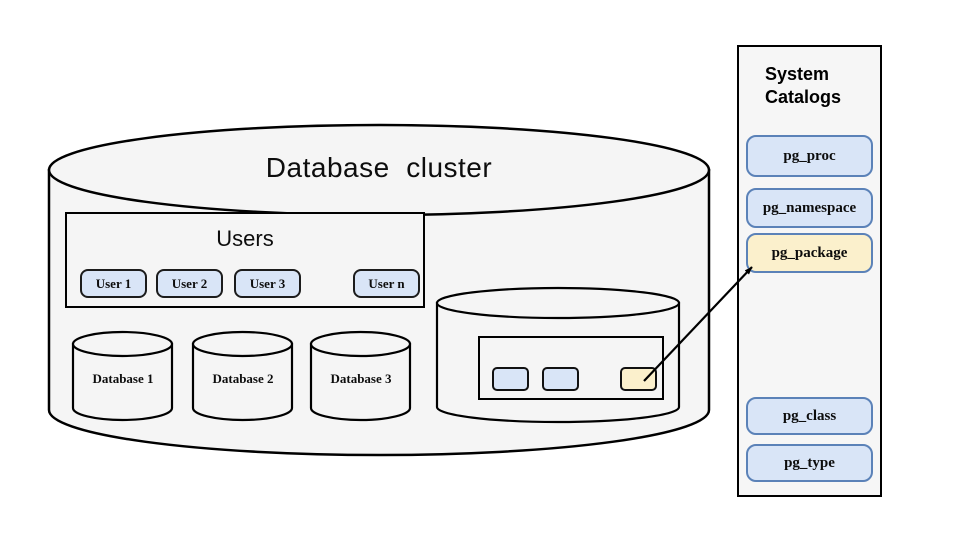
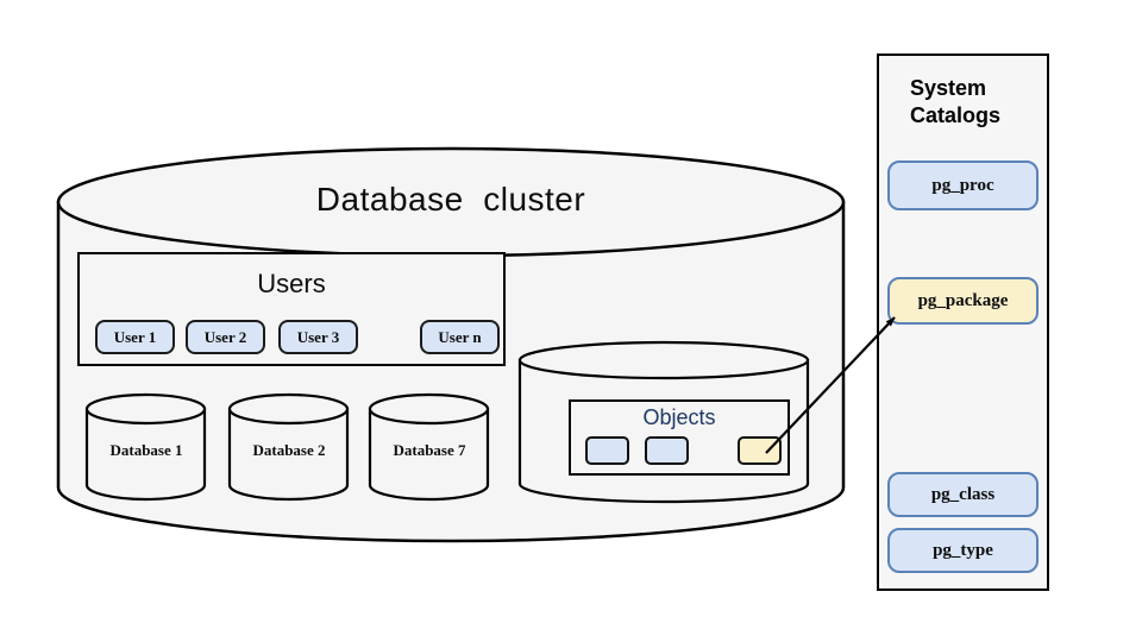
  Database cluster
  Users
  User 1
  User 2
  User 3
  User n
  Database 1
  Database 2
- Database 3
+ Database 7
+ Objects
  System Catalogs
  pg_proc
- pg_namespace
  pg_package
  pg_class
  pg_type
